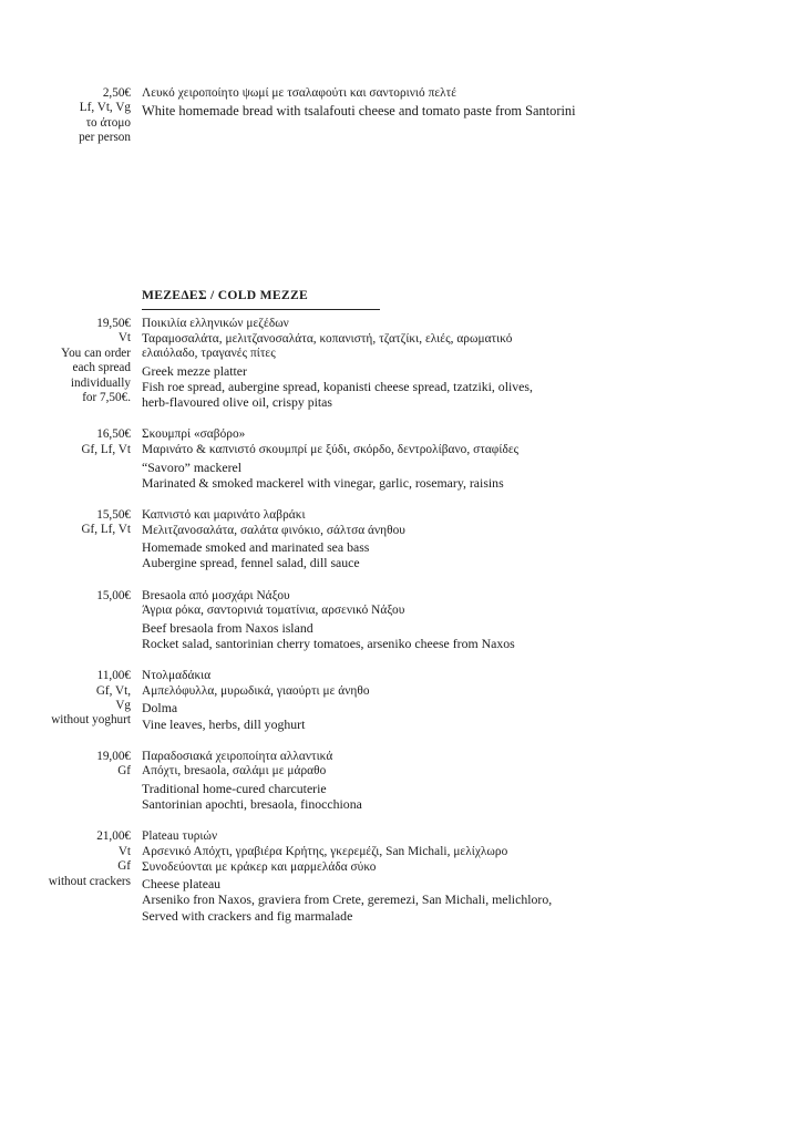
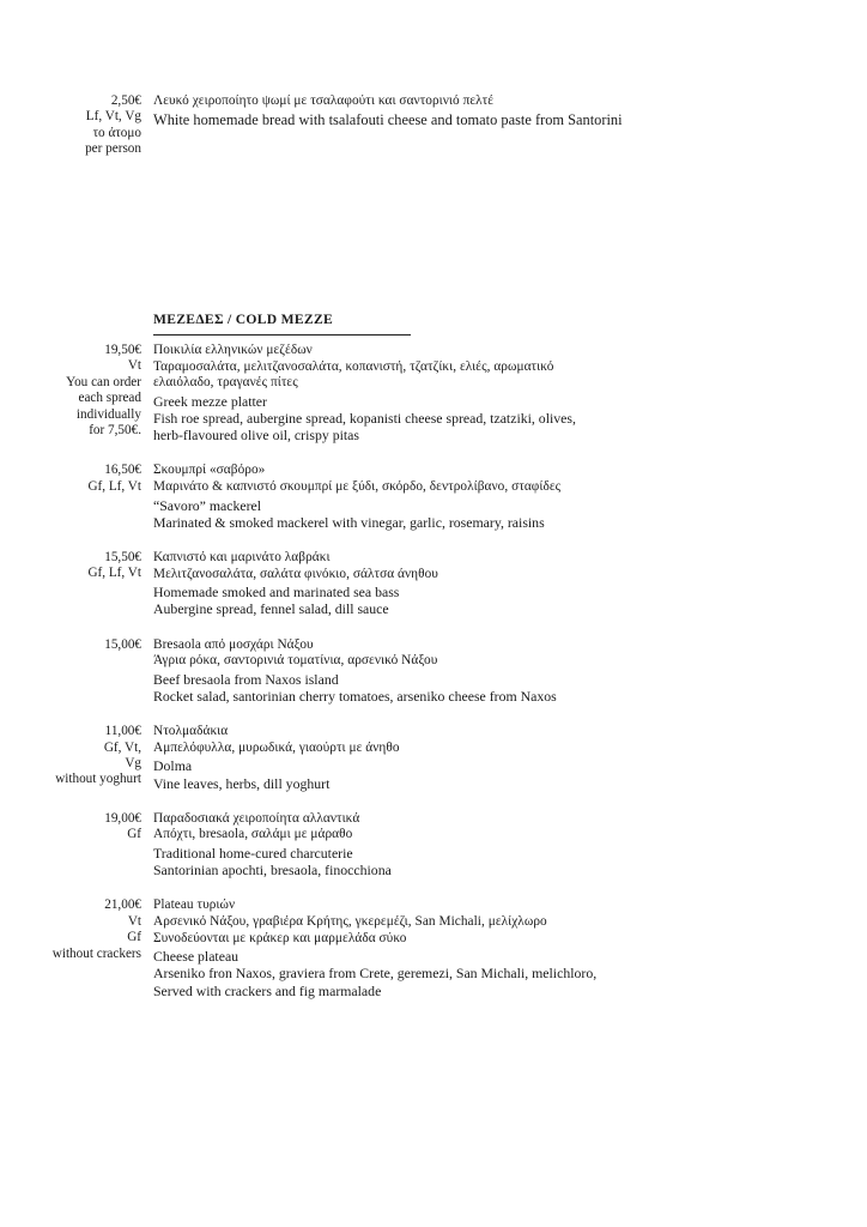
  2,50€
  Lf, Vt, Vg
  το άτομο
  per person
  Λευκό χειροποίητο ψωμί με τσαλαφούτι και σαντορινιό πελτέ
  White homemade bread with tsalafouti cheese and tomato paste from Santorini
  ΜΕΖΕΔΕΣ / COLD MEZZE
  19,50€
  Vt
  You can order
  each spread
  individually
  for 7,50€.
  Ποικιλία ελληνικών μεζέδων
  Ταραμοσαλάτα, μελιτζανοσαλάτα, κοπανιστή, τζατζίκι, ελιές, αρωματικό
  ελαιόλαδο, τραγανές πίτες
  Greek mezze platter
  Fish roe spread, aubergine spread, kopanisti cheese spread, tzatziki, olives,
  herb-flavoured olive oil, crispy pitas
  16,50€
  Gf, Lf, Vt
  Σκουμπρί «σαβόρο»
  Μαρινάτο & καπνιστό σκουμπρί με ξύδι, σκόρδο, δεντρολίβανο, σταφίδες
  “Savoro” mackerel
  Marinated & smoked mackerel with vinegar, garlic, rosemary, raisins
  15,50€
  Gf, Lf, Vt
  Καπνιστό και μαρινάτο λαβράκι
  Μελιτζανοσαλάτα, σαλάτα φινόκιο, σάλτσα άνηθου
  Homemade smoked and marinated sea bass
  Aubergine spread, fennel salad, dill sauce
  15,00€
  Bresaola από μοσχάρι Νάξου
  Άγρια ρόκα, σαντορινιά τοματίνια, αρσενικό Νάξου
  Beef bresaola from Naxos island
  Rocket salad, santorinian cherry tomatoes, arseniko cheese from Naxos
  11,00€
  Gf, Vt,
  Vg
  without yoghurt
  Ντολμαδάκια
  Αμπελόφυλλα, μυρωδικά, γιαούρτι με άνηθο
  Dolma
  Vine leaves, herbs, dill yoghurt
  19,00€
  Gf
  Παραδοσιακά χειροποίητα αλλαντικά
  Απόχτι, bresaola, σαλάμι με μάραθο
  Traditional home-cured charcuterie
  Santorinian apochti, bresaola, finocchiona
  21,00€
  Vt
  Gf
  without crackers
  Plateau τυριών
- Αρσενικό Απόχτι, γραβιέρα Κρήτης, γκερεμέζι, San Michali, μελίχλωρο
+ Αρσενικό Νάξου, γραβιέρα Κρήτης, γκερεμέζι, San Michali, μελίχλωρο
  Συνοδεύονται με κράκερ και μαρμελάδα σύκο
  Cheese plateau
  Arseniko fron Naxos, graviera from Crete, geremezi, San Michali, melichloro,
  Served with crackers and fig marmalade
